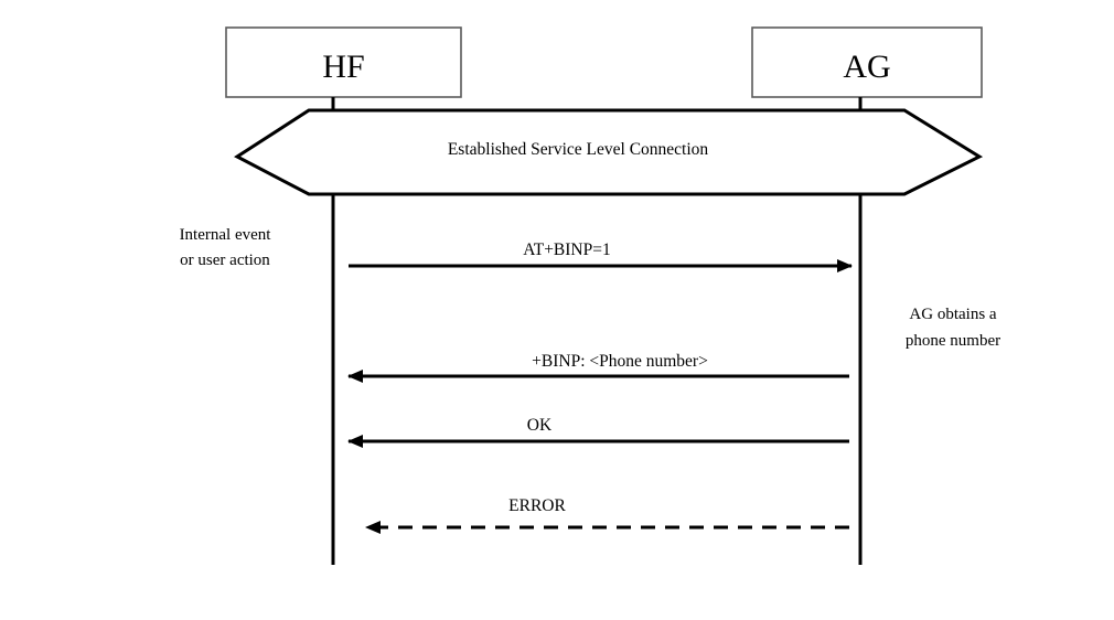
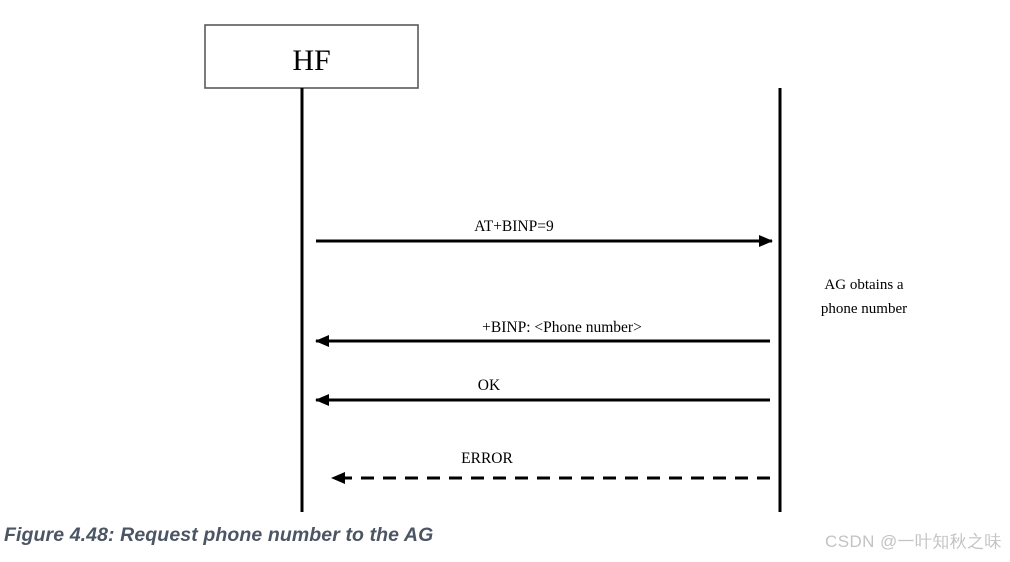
  HF
- AG
- Established Service Level Connection
- Internal event
- or user action
- AT+BINP=1
+ AT+BINP=9
  AG obtains a
  phone number
  +BINP: <Phone number>
  OK
  ERROR
+ Figure 4.48: Request phone number to the AG
+ CSDN @一叶知秋之味
